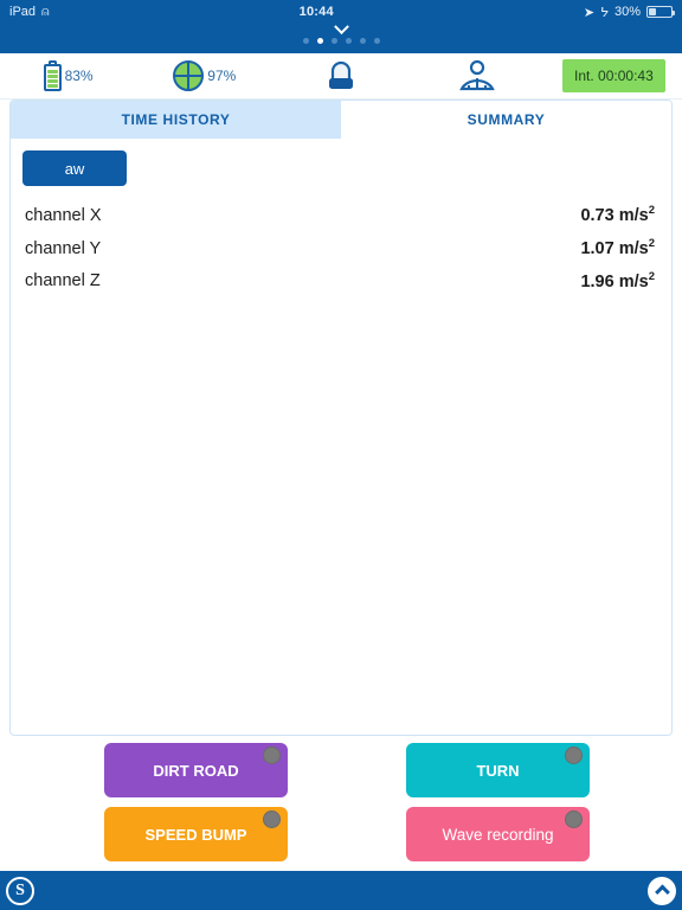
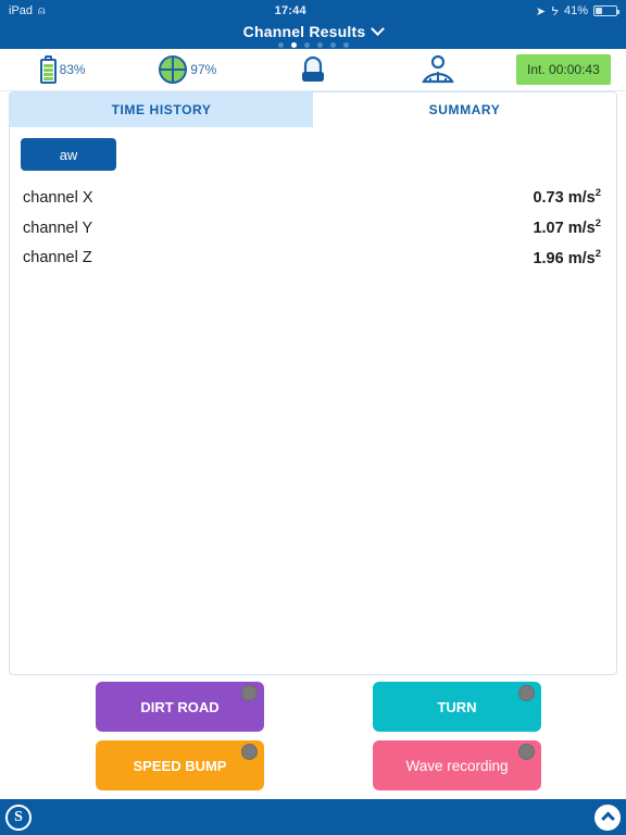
  iPad
  ⍝
- 10:44
+ 17:44
  ➤
  ᔭ
- 30%
+ 41%
+ Channel Results
  83%
  97%
  Int. 00:00:43
  TIME HISTORY
  SUMMARY
  aw
  channel X
  0.73 m/s2
  channel Y
  1.07 m/s2
  channel Z
  1.96 m/s2
  DIRT ROAD
  TURN
  SPEED BUMP
  Wave recording
  S
